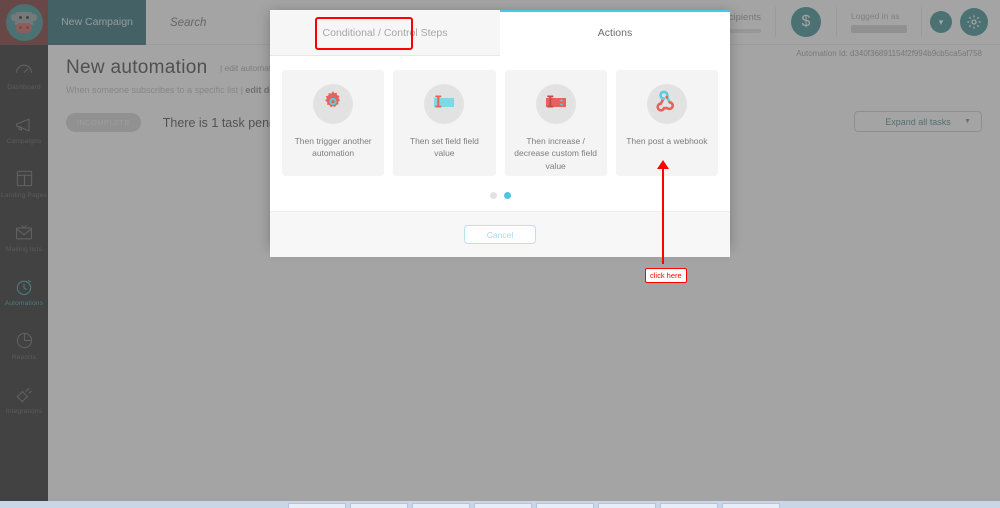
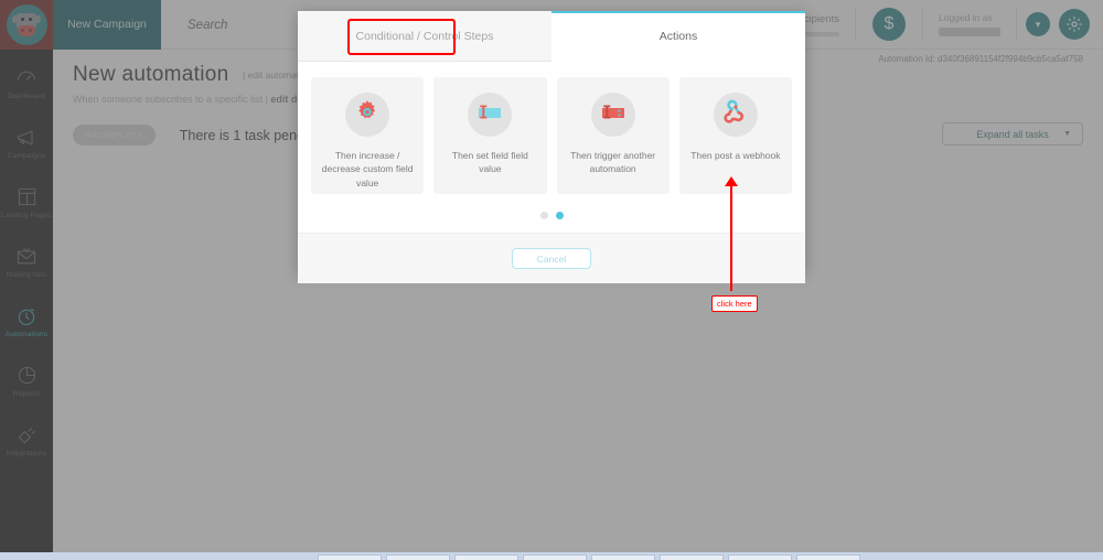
  New Campaign
  Search
  $
  Logged in as
  ▾
  Automation Id: d340f36891154f2f994b9cb5ca5af758
  New automation | edit automa
  When someone subscribes to a specific list | edit d
  There is 1 task pen
  Expand all tasks
  Conditional / Control Steps
  Actions
- Then trigger another automation
+ Then increase / decrease custom field value
  Then set field field value
- Then increase / decrease custom field value
+ Then trigger another automation
  Then post a webhook
  Cancel
  click here
